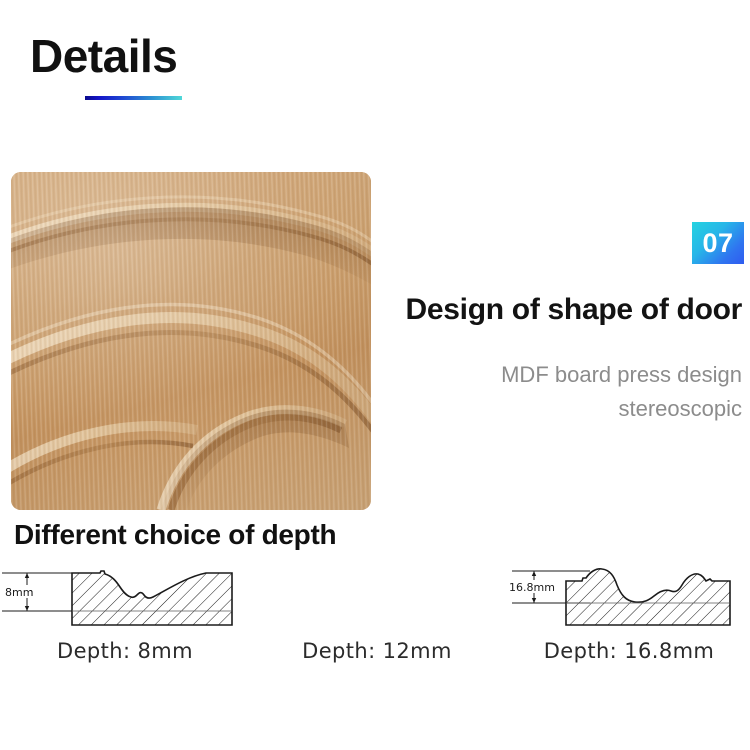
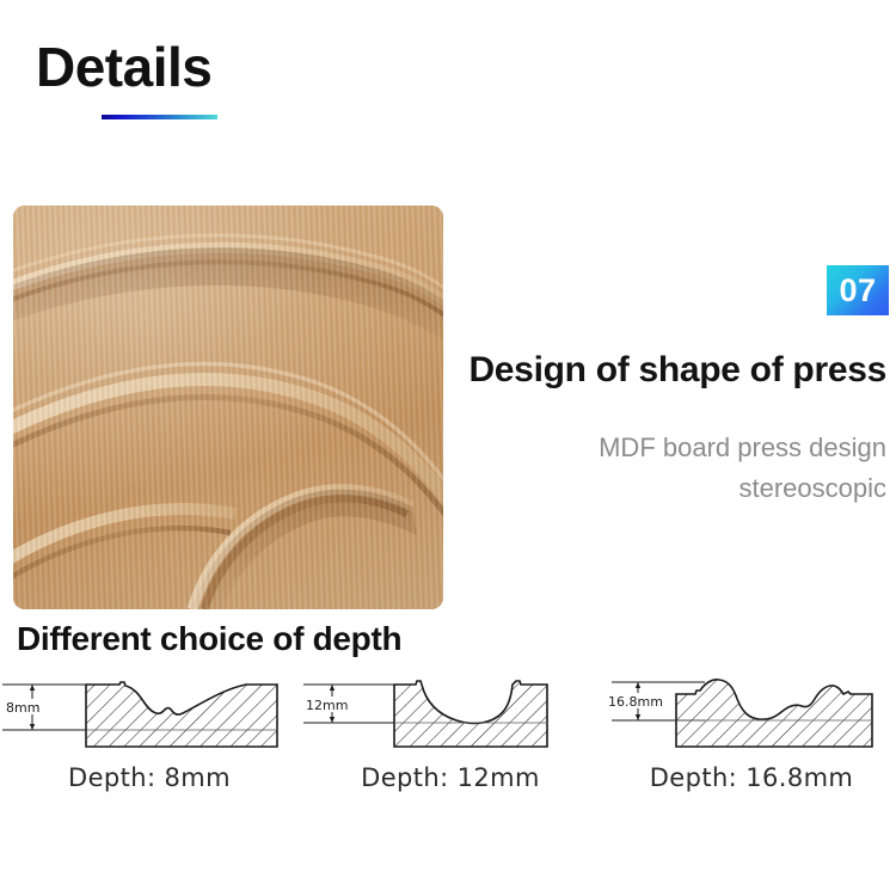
  Details
  07
- Design of shape of door
+ Design of shape of press
  MDF board press design
  stereoscopic
  Different choice of depth
  8mm
  Depth: 8mm
+ 12mm
  Depth: 12mm
  16.8mm
  Depth: 16.8mm
